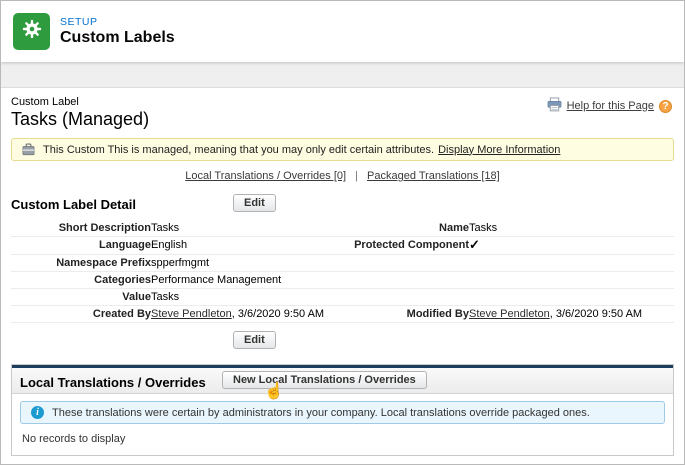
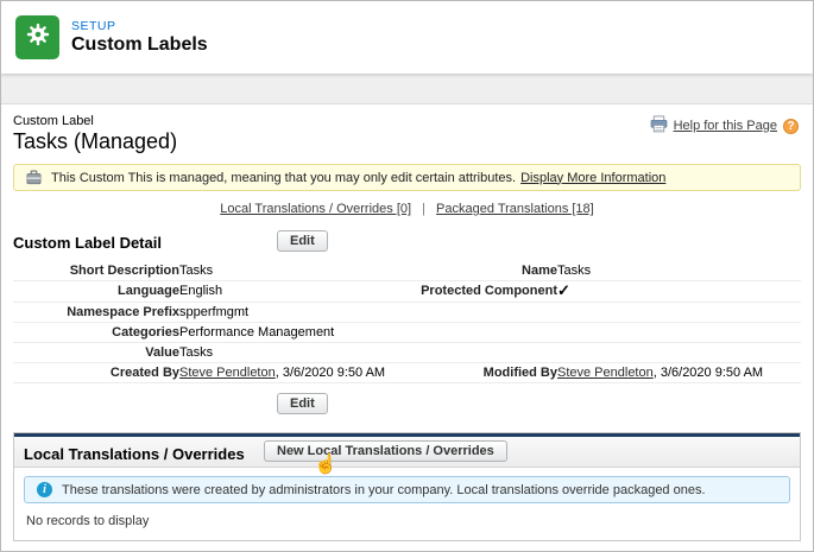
  SETUP
  Custom Labels
  Custom Label
  Tasks (Managed)
  Help for this Page
  ?
  This Custom This is managed, meaning that you may only edit certain attributes.
  Display More Information
  Local Translations / Overrides [0] | Packaged Translations [18]
  Custom Label Detail
  Edit
  Short Description	Tasks	Name	Tasks
  Language	English	Protected Component	✓
  Namespace Prefix	spperfmgmt
  Categories	Performance Management
  Value	Tasks
  Created By	Steve Pendleton, 3/6/2020 9:50 AM	Modified By	Steve Pendleton, 3/6/2020 9:50 AM
  Edit
  Local Translations / Overrides
  New Local Translations / Overrides
  ☝
  i
- These translations were certain by administrators in your company. Local translations override packaged ones.
+ These translations were created by administrators in your company. Local translations override packaged ones.
  No records to display
